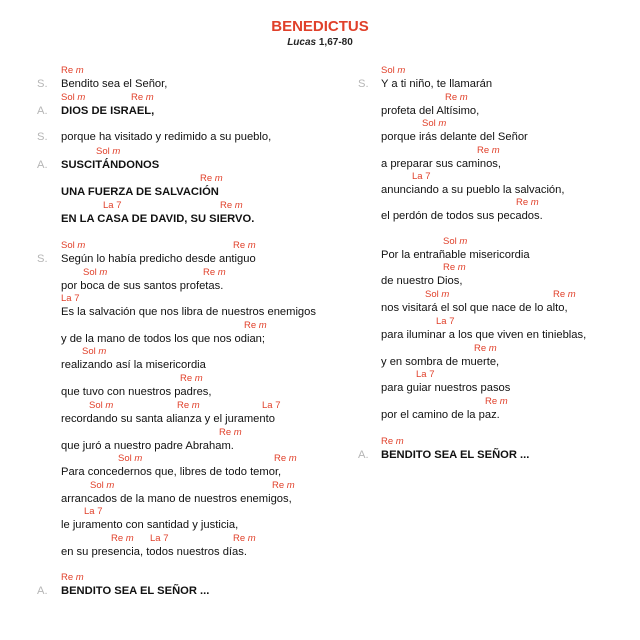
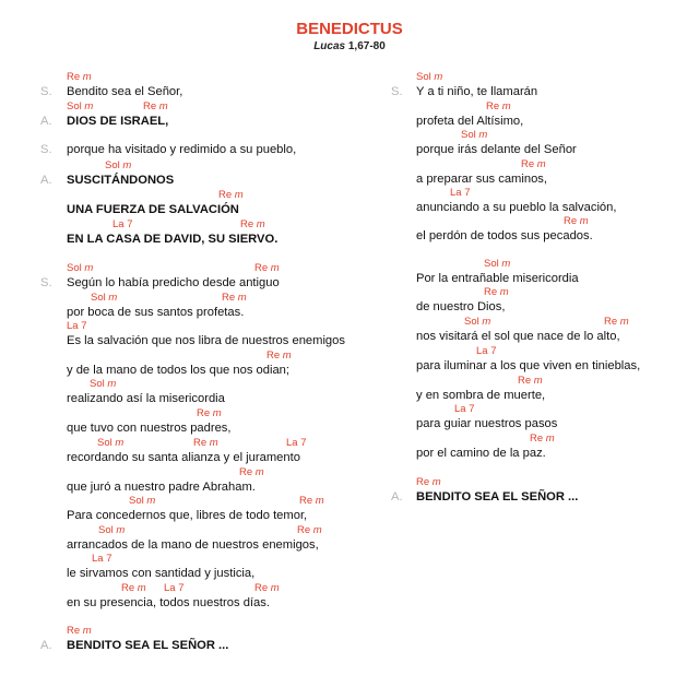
  BENEDICTUS
  Lucas 1,67-80
  S.
  Bendito sea el Señor,
  Re m
  A.
  DIOS DE ISRAEL,
  Sol m
  Re m
  S.
  porque ha visitado y redimido a su pueblo,
  A.
  SUSCITÁNDONOS
  Sol m
  UNA FUERZA DE SALVACIÓN
  Re m
  EN LA CASA DE DAVID, SU SIERVO.
  La 7
  Re m
  S.
  Según lo había predicho desde antiguo
  Sol m
  Re m
  por boca de sus santos profetas.
  Sol m
  Re m
  Es la salvación que nos libra de nuestros enemigos
  La 7
  y de la mano de todos los que nos odian;
  Re m
  realizando así la misericordia
  Sol m
  que tuvo con nuestros padres,
  Re m
  recordando su santa alianza y el juramento
  Sol m
  Re m
  La 7
  que juró a nuestro padre Abraham.
  Re m
  Para concedernos que, libres de todo temor,
  Sol m
  Re m
  arrancados de la mano de nuestros enemigos,
  Sol m
  Re m
- le juramento con santidad y justicia,
+ le sirvamos con santidad y justicia,
  La 7
  en su presencia, todos nuestros días.
  Re m
  La 7
  Re m
  A.
  BENDITO SEA EL SEÑOR ...
  Re m
  S.
  Y a ti niño, te llamarán
  Sol m
  profeta del Altísimo,
  Re m
  porque irás delante del Señor
  Sol m
  a preparar sus caminos,
  Re m
  anunciando a su pueblo la salvación,
  La 7
  el perdón de todos sus pecados.
  Re m
  Por la entrañable misericordia
  Sol m
  de nuestro Dios,
  Re m
  nos visitará el sol que nace de lo alto,
  Sol m
  Re m
  para iluminar a los que viven en tinieblas,
  La 7
  y en sombra de muerte,
  Re m
  para guiar nuestros pasos
  La 7
  por el camino de la paz.
  Re m
  A.
  BENDITO SEA EL SEÑOR ...
  Re m
